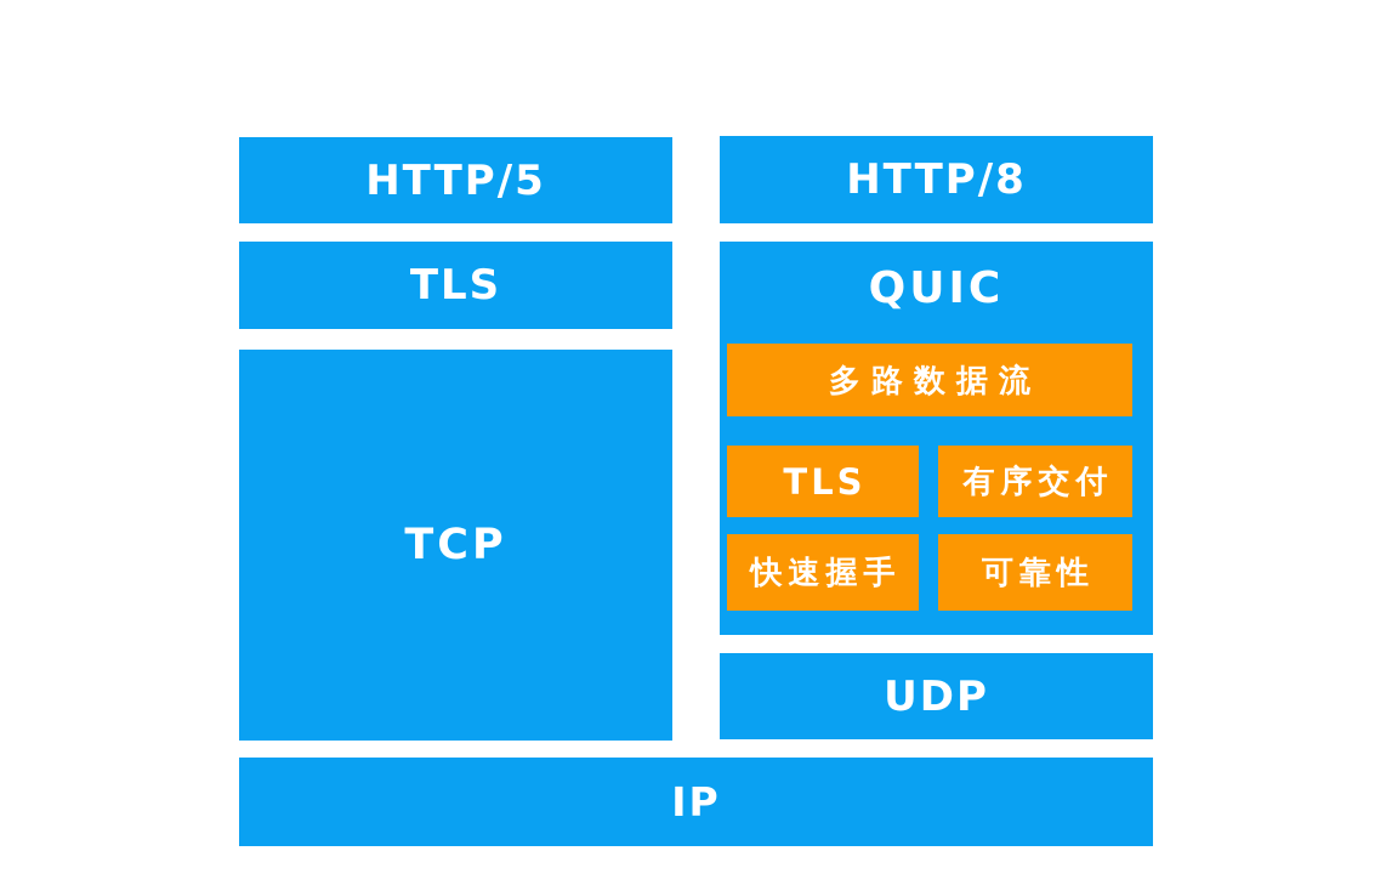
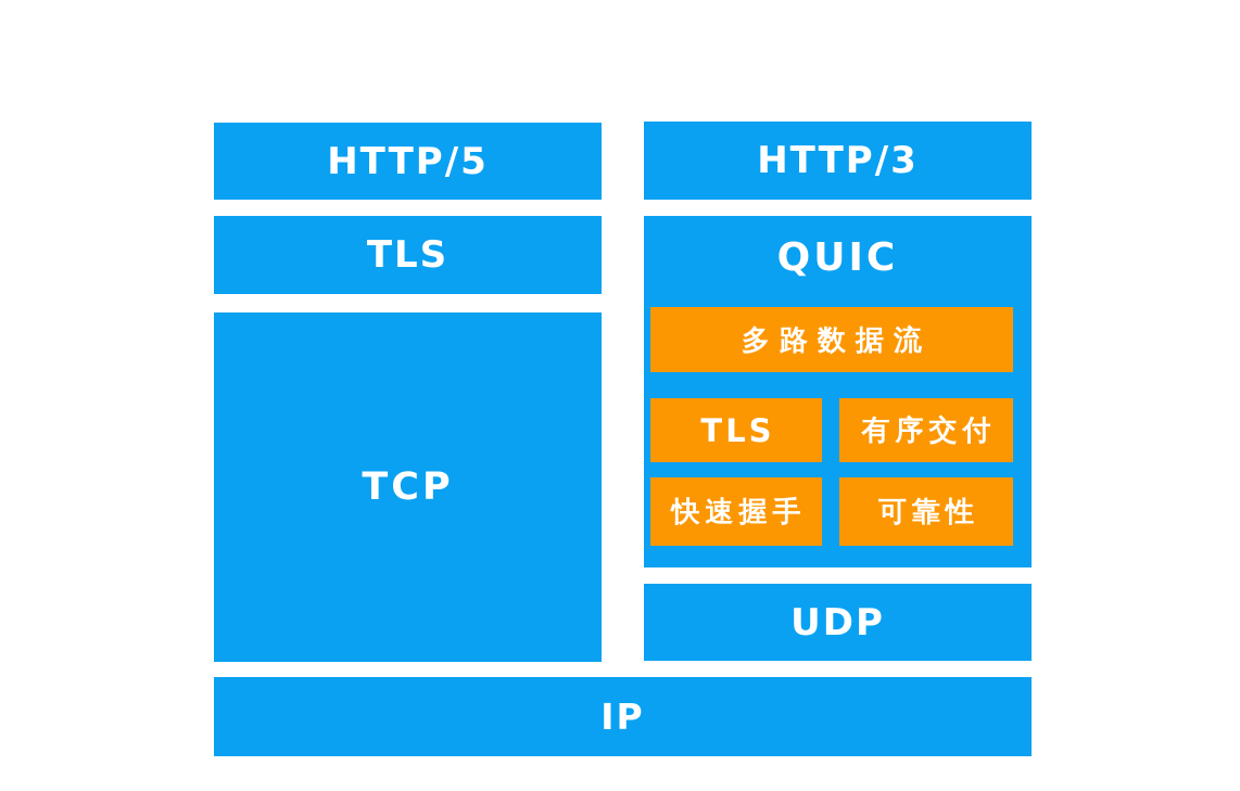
  HTTP/5
  TLS
  TCP
- HTTP/8
+ HTTP/3
  QUIC
  多路数据流
  TLS
  有序交付
  快速握手
  可靠性
  UDP
  IP
